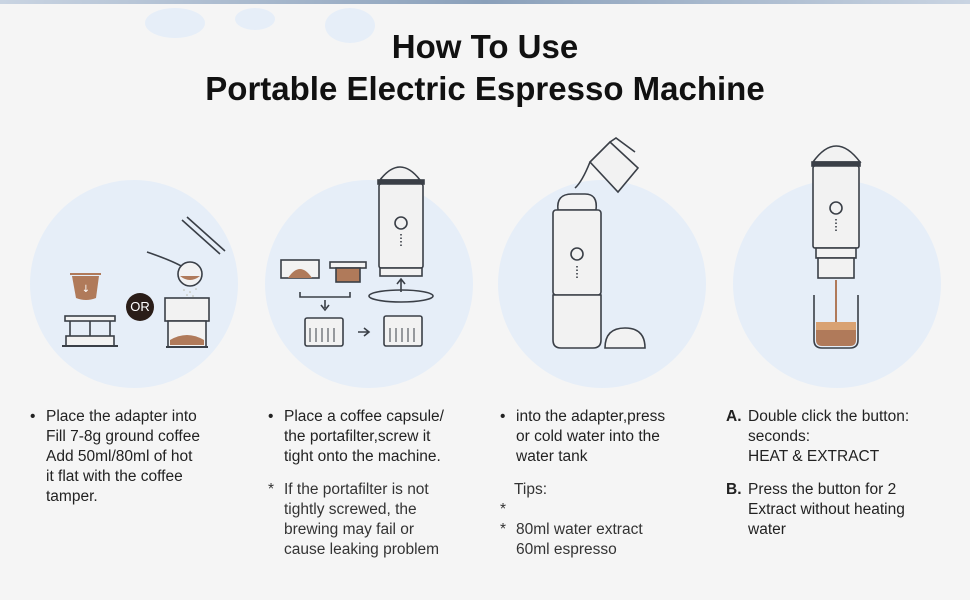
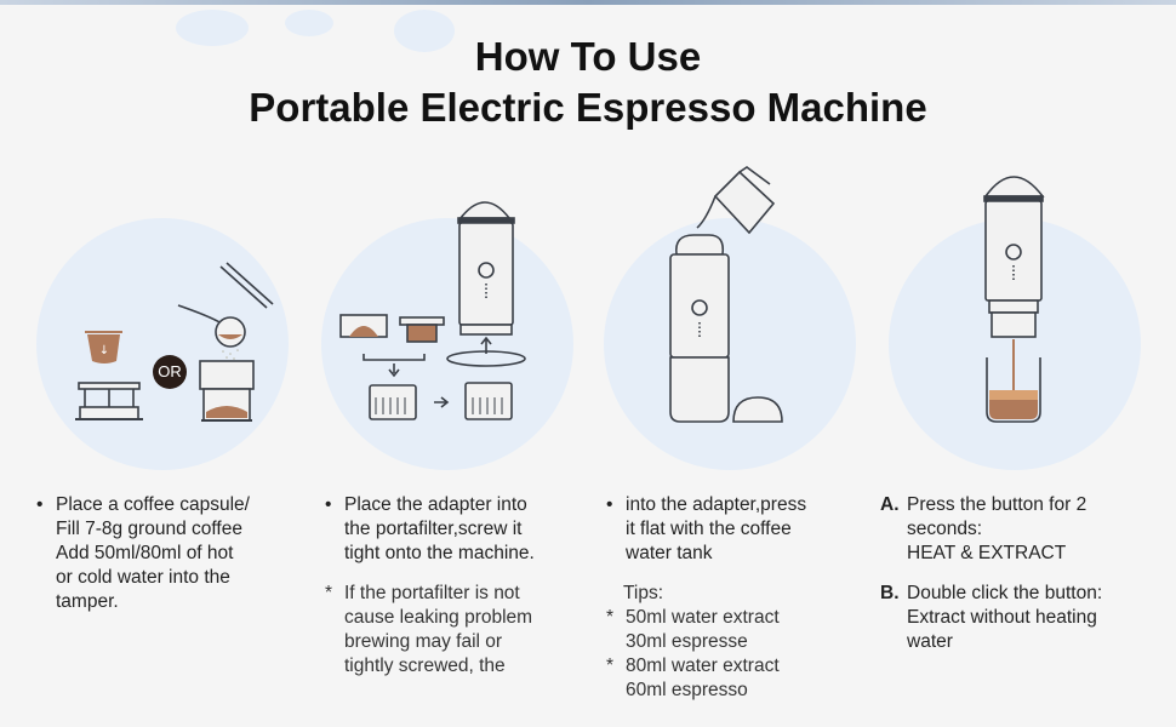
  How To Use
  Portable Electric Espresso Machine
  ↓
  OR
  •
- Place the adapter into
+ Place a coffee capsule/
  Fill 7-8g ground coffee
  Add 50ml/80ml of hot
- it flat with the coffee
+ or cold water into the
  tamper.
  •
- Place a coffee capsule/
+ Place the adapter into
  the portafilter,screw it
  tight onto the machine.
  *
  If the portafilter is not
- tightly screwed, the
+ cause leaking problem
  brewing may fail or
- cause leaking problem
+ tightly screwed, the
  •
  into the adapter,press
- or cold water into the
+ it flat with the coffee
  water tank
  Tips:
  *
+ 50ml water extract
+ 30ml espresse
  *
  80ml water extract
  60ml espresso
  A.
- Double click the button:
+ Press the button for 2
  seconds:
  HEAT & EXTRACT
  B.
- Press the button for 2
+ Double click the button:
  Extract without heating
  water
